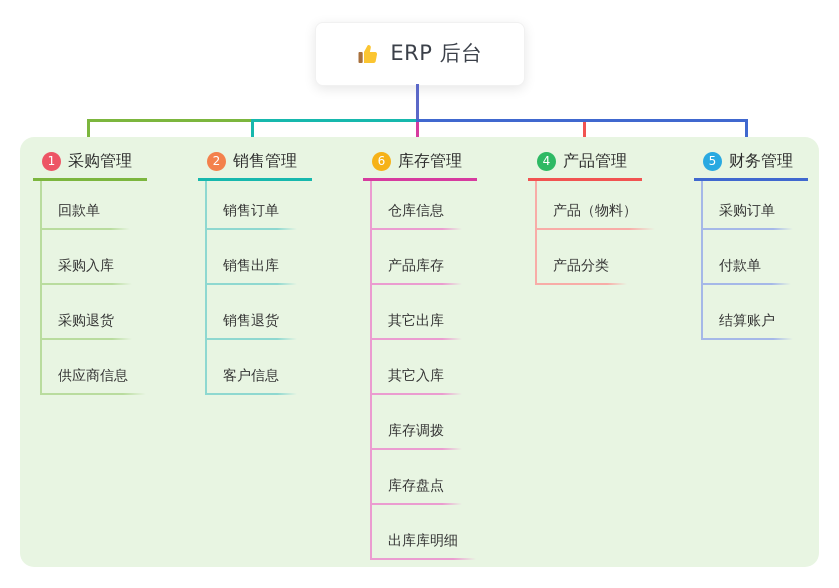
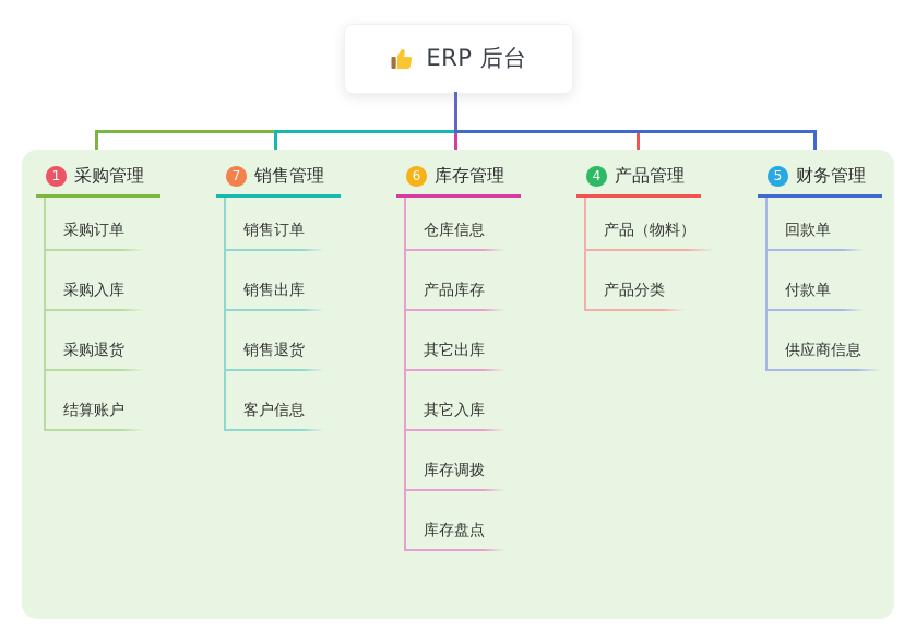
  ERP 后台
  1
  采购管理
- 回款单
+ 采购订单
  采购入库
  采购退货
- 供应商信息
+ 结算账户
- 2
+ 7
  销售管理
  销售订单
  销售出库
  销售退货
  客户信息
  6
  库存管理
  仓库信息
  产品库存
  其它出库
  其它入库
  库存调拨
  库存盘点
- 出库库明细
  4
  产品管理
  产品（物料）
  产品分类
  5
  财务管理
- 采购订单
+ 回款单
  付款单
- 结算账户
+ 供应商信息
